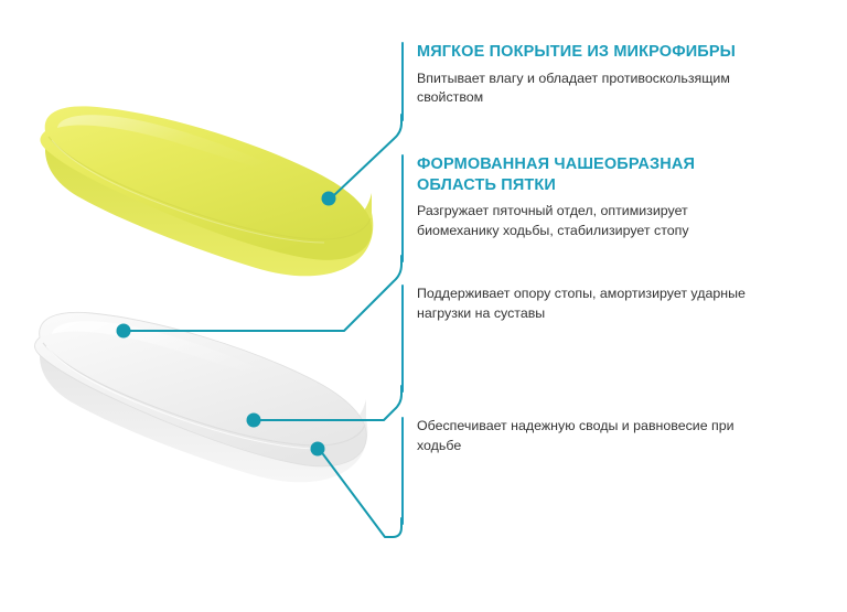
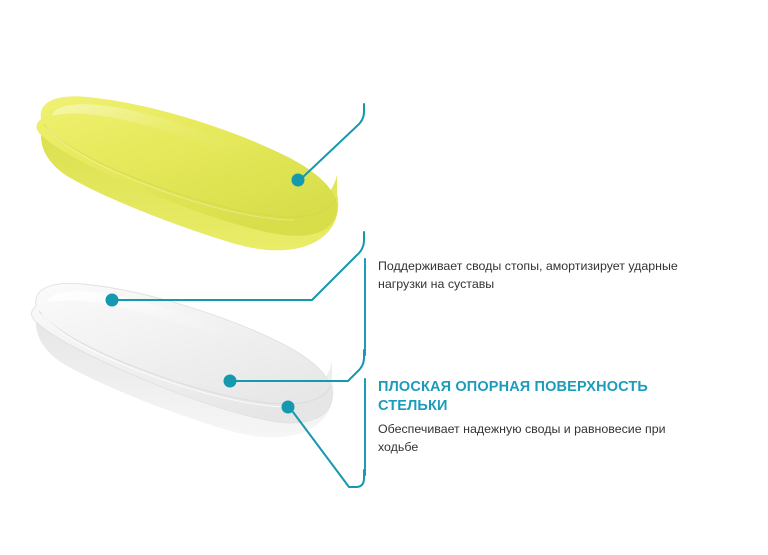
- МЯГКОЕ ПОКРЫТИЕ ИЗ МИКРОФИБРЫ
- Впитывает влагу и обладает противоскользящим свойством
- ФОРМОВАННАЯ ЧАШЕОБРАЗНАЯ ОБЛАСТЬ ПЯТКИ
- Разгружает пяточный отдел, оптимизирует биомеханику ходьбы, стабилизирует стопу
- Поддерживает опору стопы, амортизирует ударные нагрузки на суставы
+ Поддерживает своды стопы, амортизирует ударные нагрузки на суставы
+ ПЛОСКАЯ ОПОРНАЯ ПОВЕРХНОСТЬ СТЕЛЬКИ
  Обеспечивает надежную своды и равновесие при ходьбе
